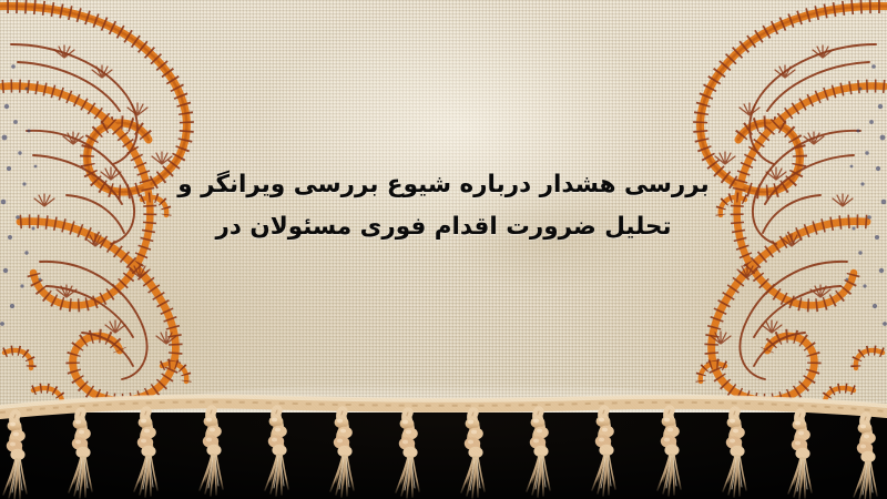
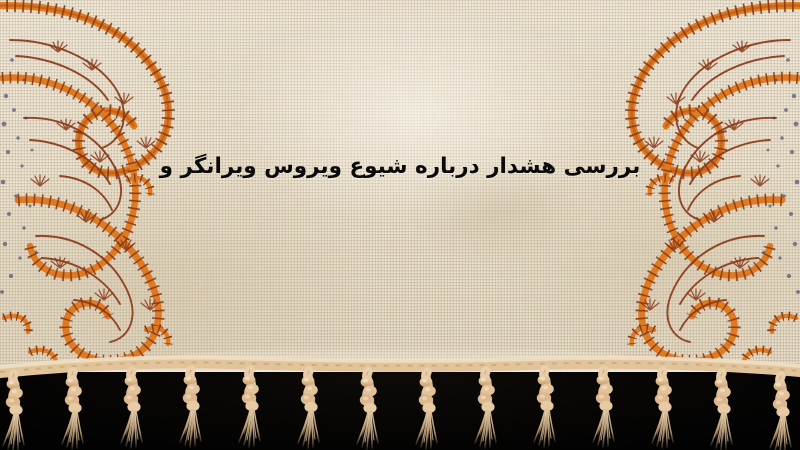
- بررسی هشدار درباره شیوع بررسی ویرانگر و
+ بررسی هشدار درباره شیوع ویروس ویرانگر و
- تحلیل ضرورت اقدام فوری مسئولان در
